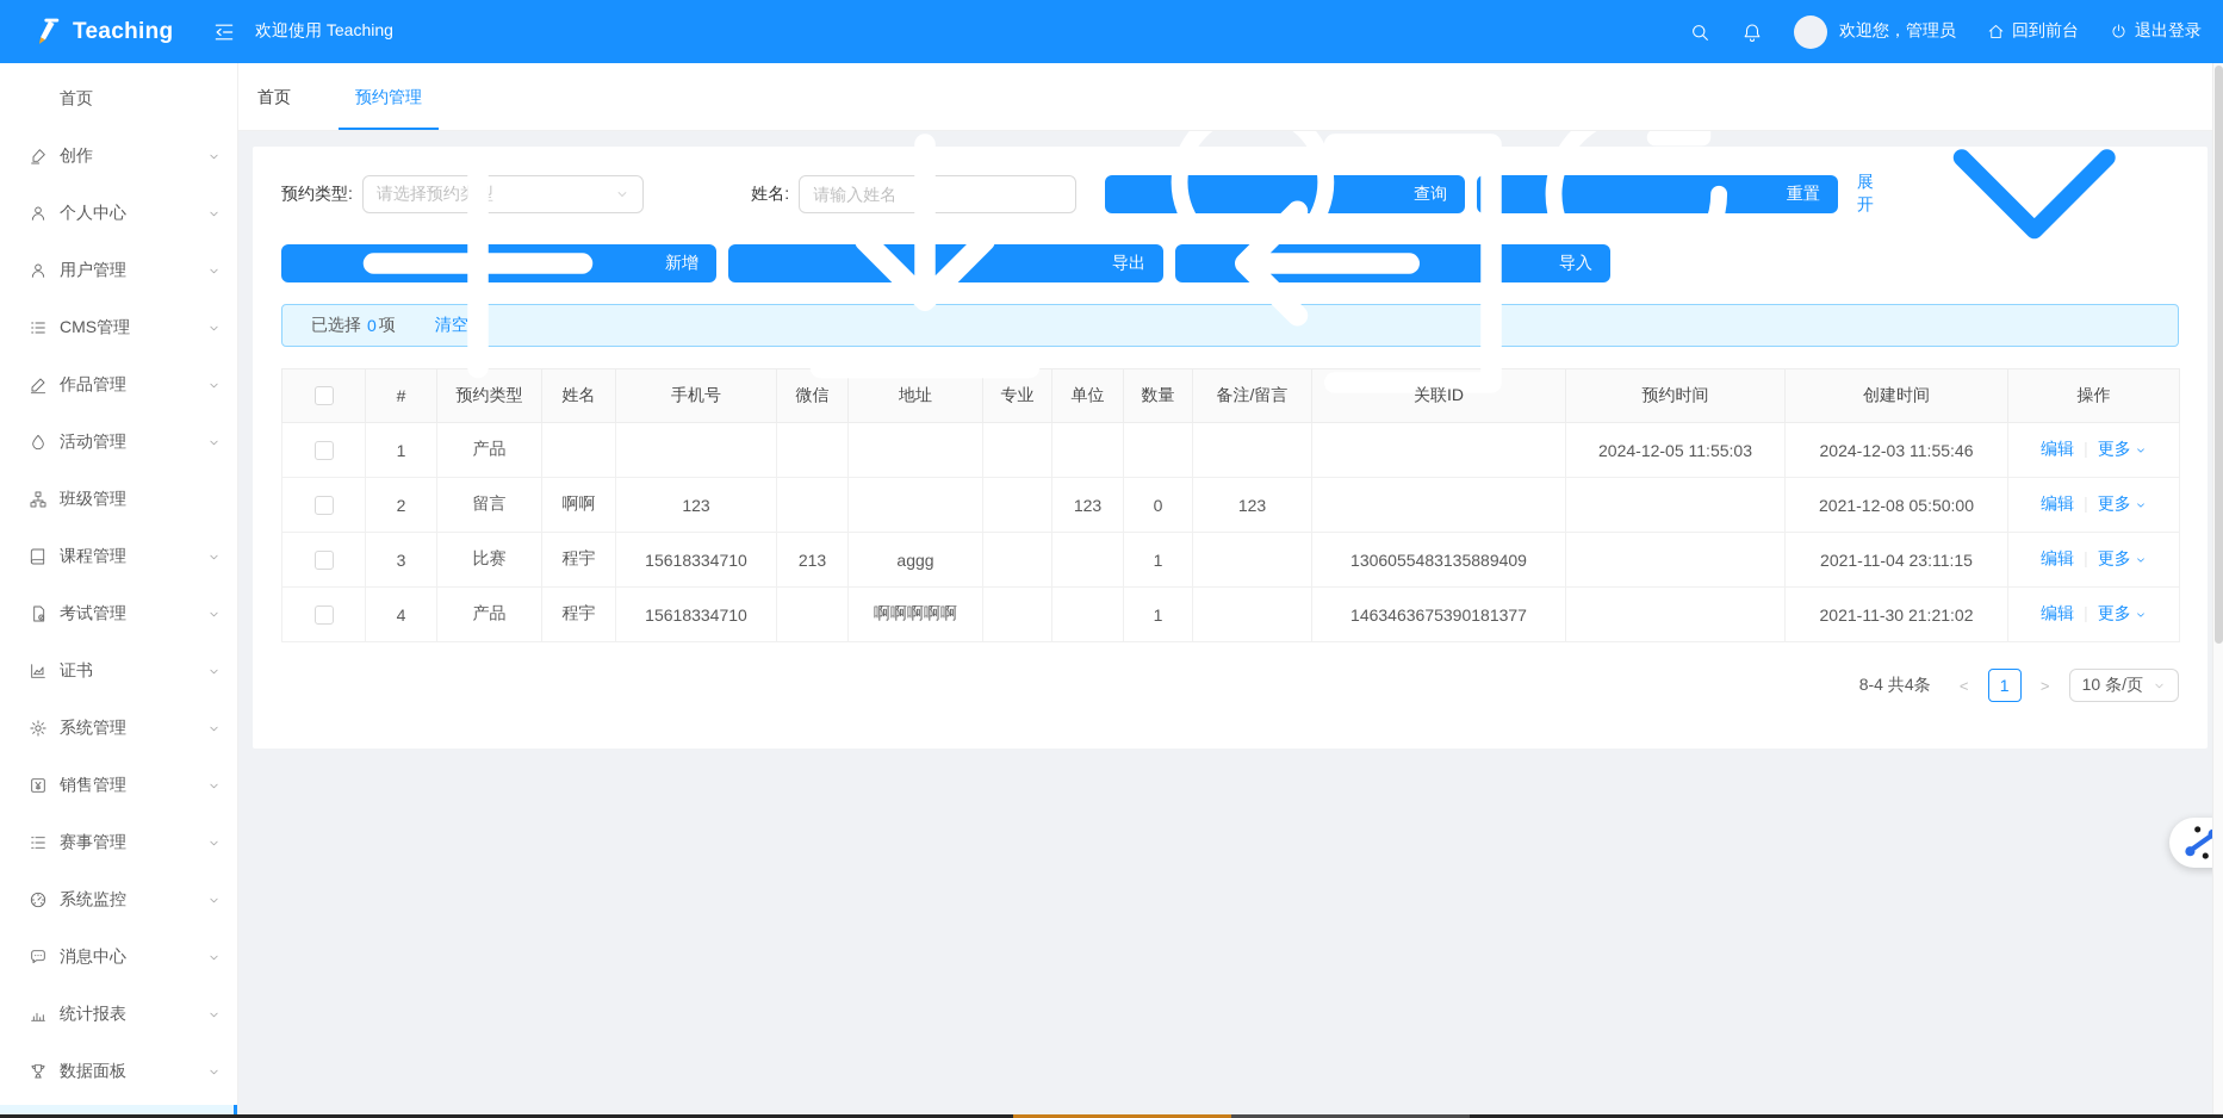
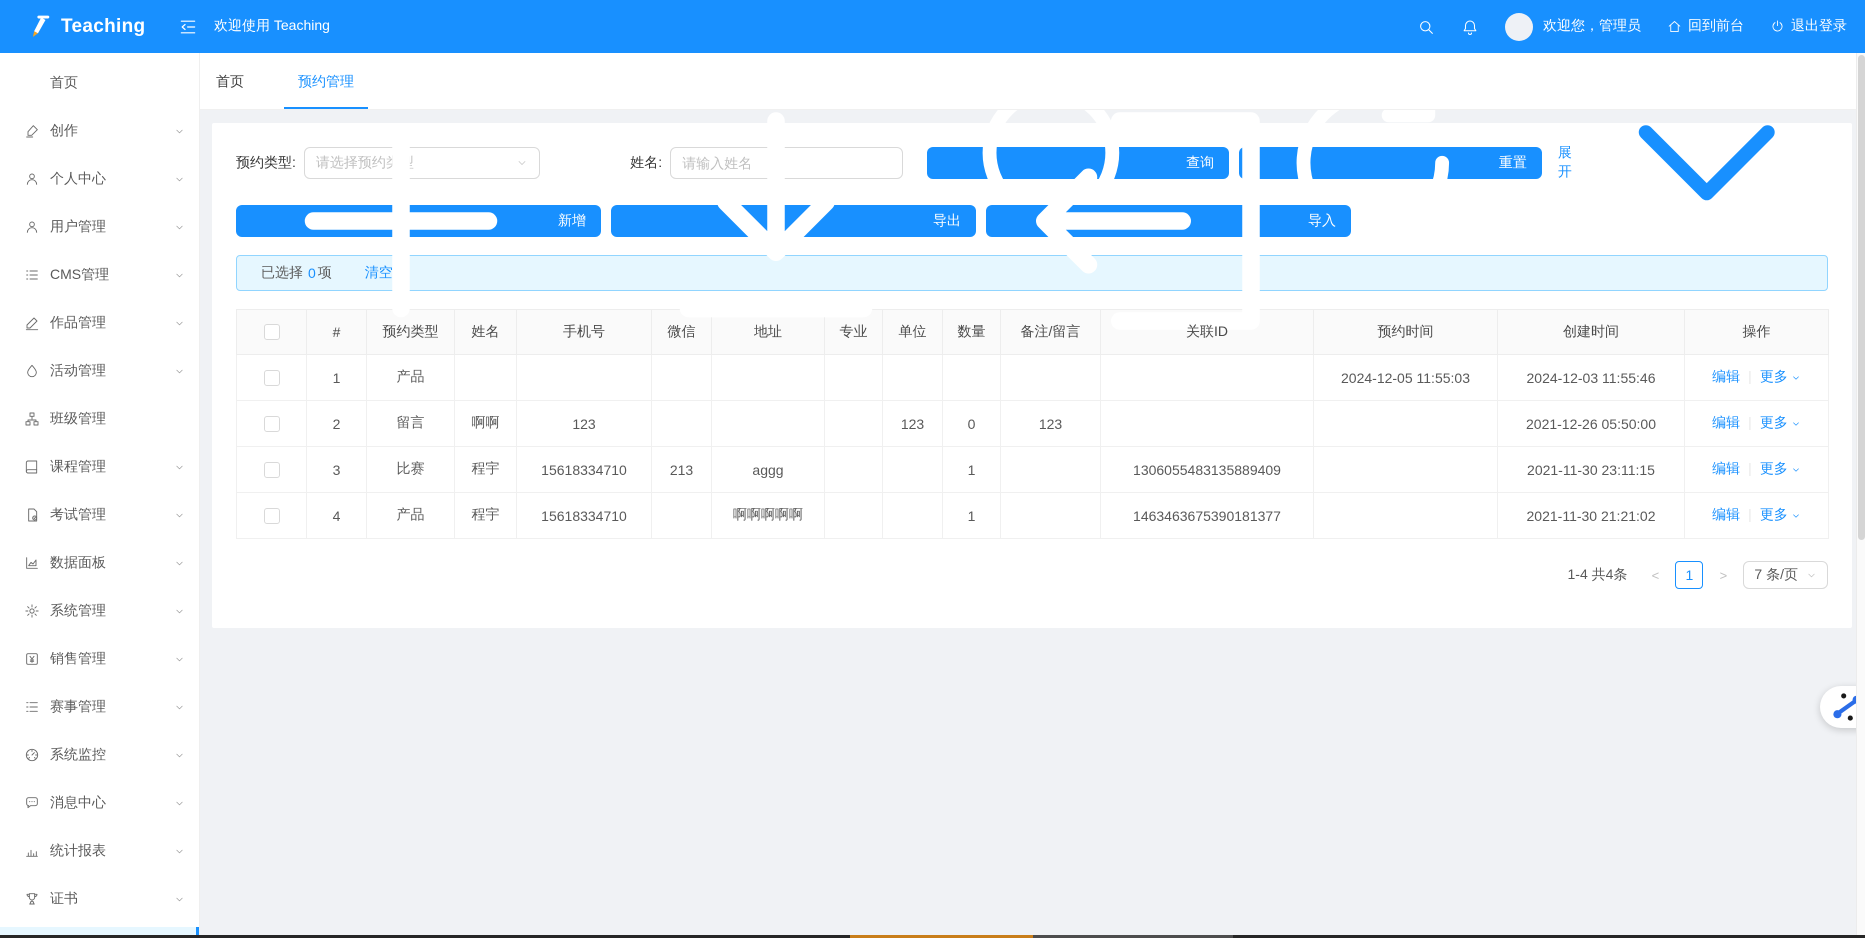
  Teaching
  欢迎使用 Teaching
  欢迎您，管理员
  回到前台
  退出登录
  首页
  创作
  个人中心
  用户管理
  CMS管理
  作品管理
  活动管理
  班级管理
  课程管理
  考试管理
- 证书
+ 数据面板
  系统管理
  销售管理
  赛事管理
  系统监控
  消息中心
  统计报表
- 数据面板
+ 证书
  首页
  预约管理
  预约类型:
  请选择预约
  姓名:
  请输入姓名
  查询
  重置
  展开
  新增
  导出
  导入
  已选择
  0
  项
  清空
  	#	预约类型	姓名	手机号	微信	地址	专业	单位	数量	备注/留言	关联ID	预约时间	创建时间	操作
  	1	产品										2024-12-05 11:55:03	2024-12-03 11:55:46	编辑 更多
- 	2	留言	啊啊	123				123	0	123			2021-12-08 05:50:00	编辑 更多
+ 	2	留言	啊啊	123				123	0	123			2021-12-26 05:50:00	编辑 更多
- 	3	比赛	程宇	15618334710	213	aggg			1		1306055483135889409		2021-11-04 23:11:15	编辑 更多
+ 	3	比赛	程宇	15618334710	213	aggg			1		1306055483135889409		2021-11-30 23:11:15	编辑 更多
  	4	产品	程宇	15618334710		啊啊啊啊啊			1		1463463675390181377		2021-11-30 21:21:02	编辑 更多
- 8-4 共4条
+ 1-4 共4条
  <
  1
  >
- 10 条/页
+ 7 条/页
